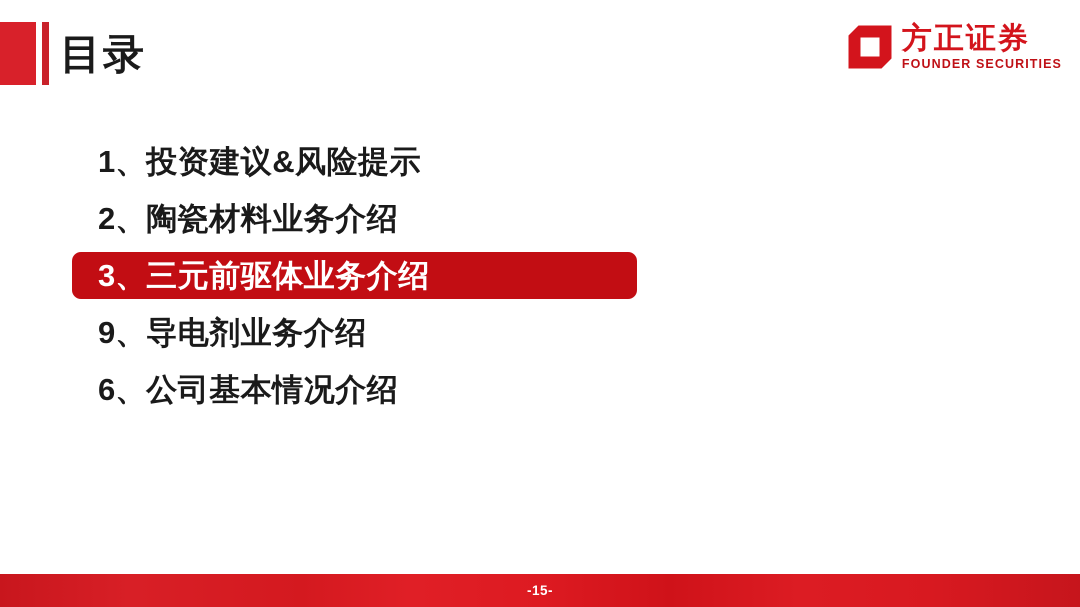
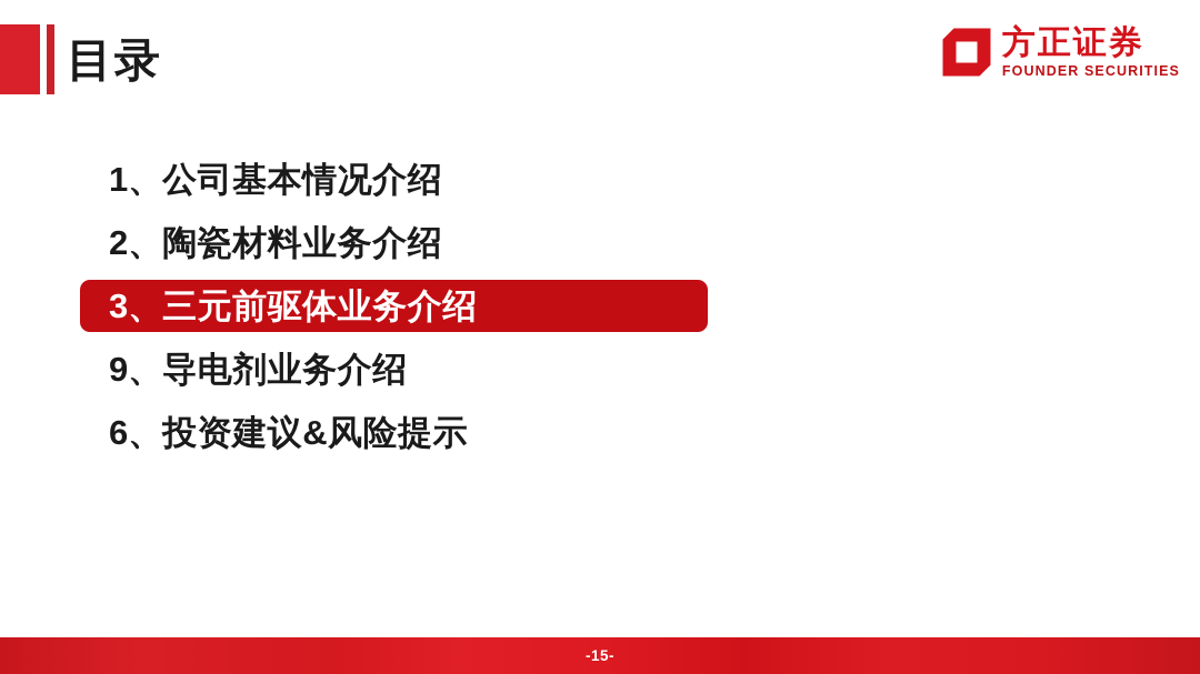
  目录
  方正证券
  FOUNDER SECURITIES
  1、
- 投资建议&风险提示
+ 公司基本情况介绍
  2、
  陶瓷材料业务介绍
  3、
  三元前驱体业务介绍
  9、
  导电剂业务介绍
  6、
- 公司基本情况介绍
+ 投资建议&风险提示
  -15-
